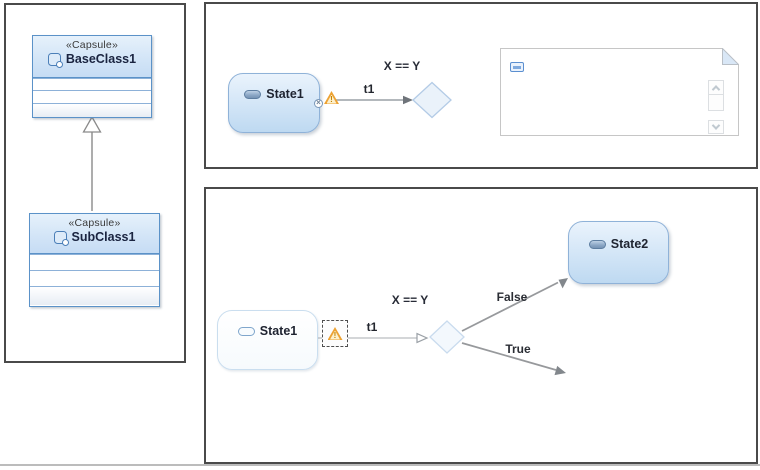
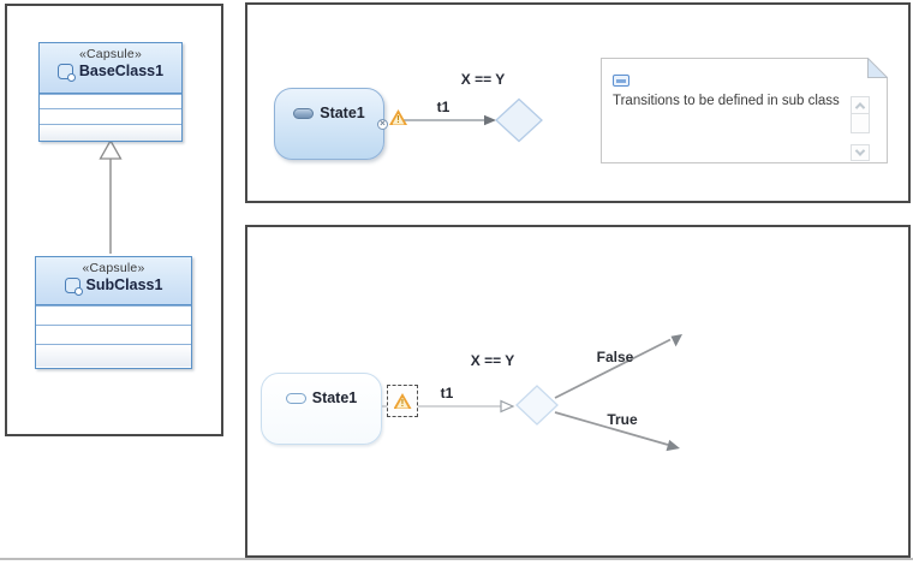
  «Capsule»
  BaseClass1
  «Capsule»
  SubClass1
  State1
  ×
  !
  t1
  X == Y
+ Transitions to be defined in sub class
  State1
  !
  t1
  X == Y
  False
  True
- State2
